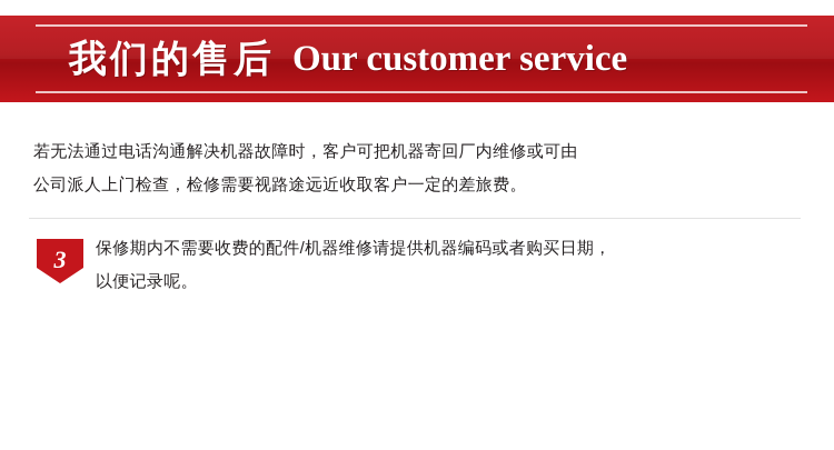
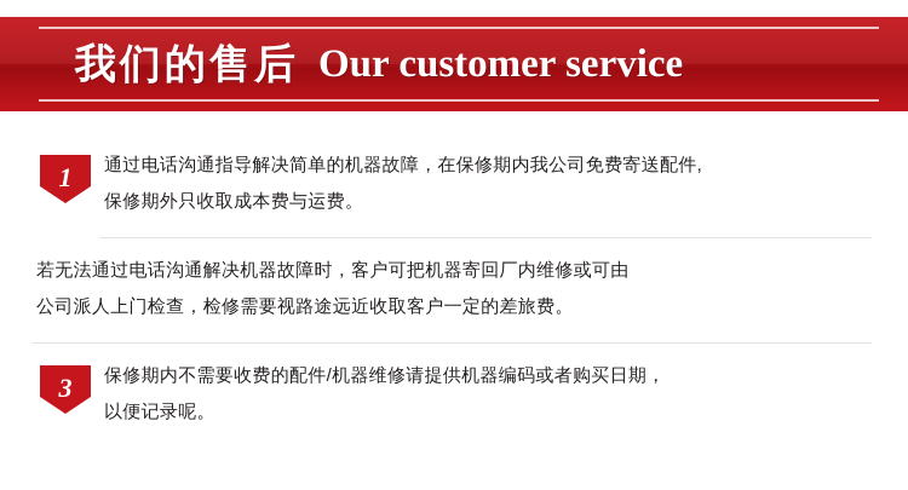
  我们的售后
  Our customer service
+ 1
+ 通过电话沟通指导解决简单的机器故障，在保修期内我公司免费寄送配件,
+ 保修期外只收取成本费与运费。
  若无法通过电话沟通解决机器故障时，客户可把机器寄回厂内维修或可由
  公司派人上门检查，检修需要视路途远近收取客户一定的差旅费。
  3
  保修期内不需要收费的配件/机器维修请提供机器编码或者购买日期，
  以便记录呢。
